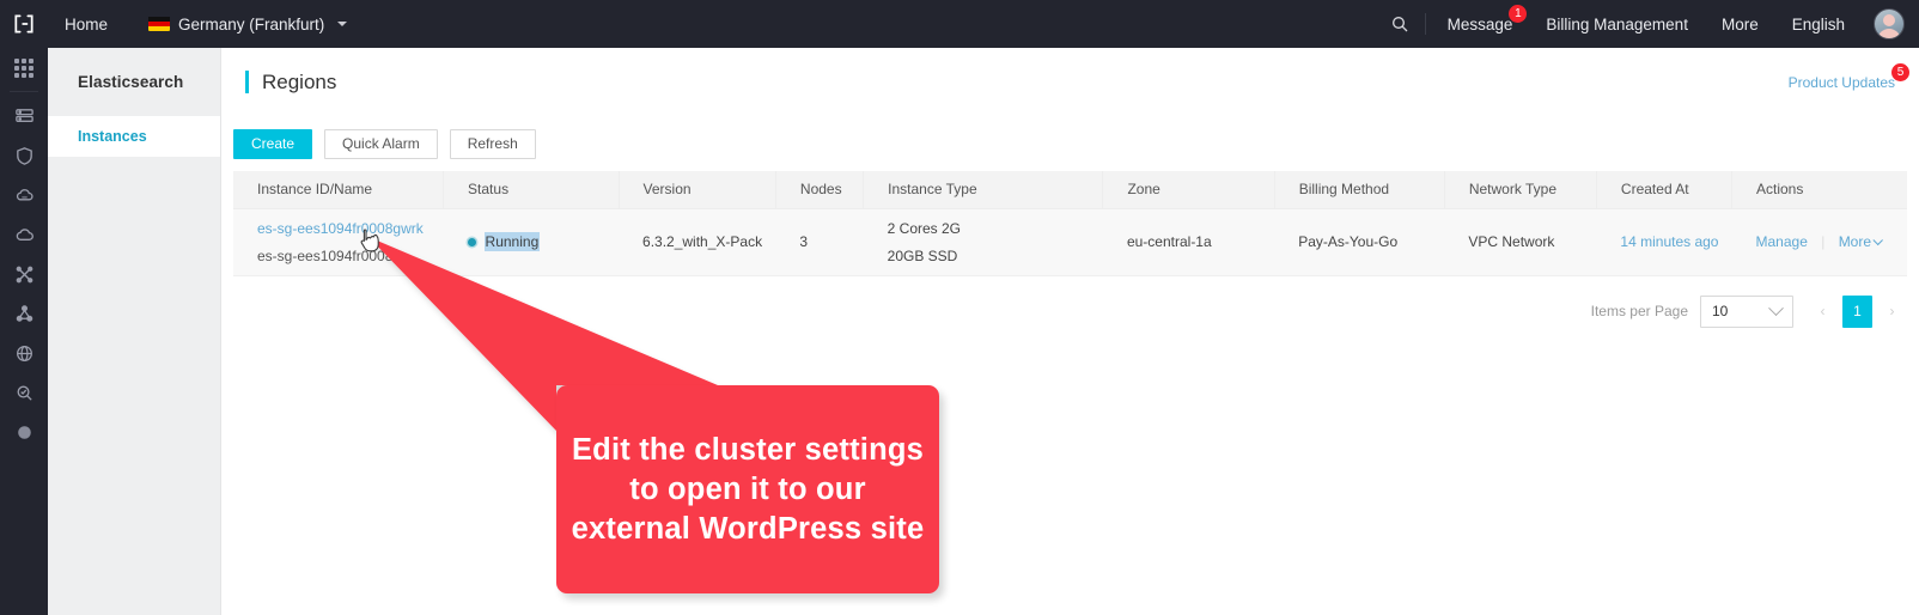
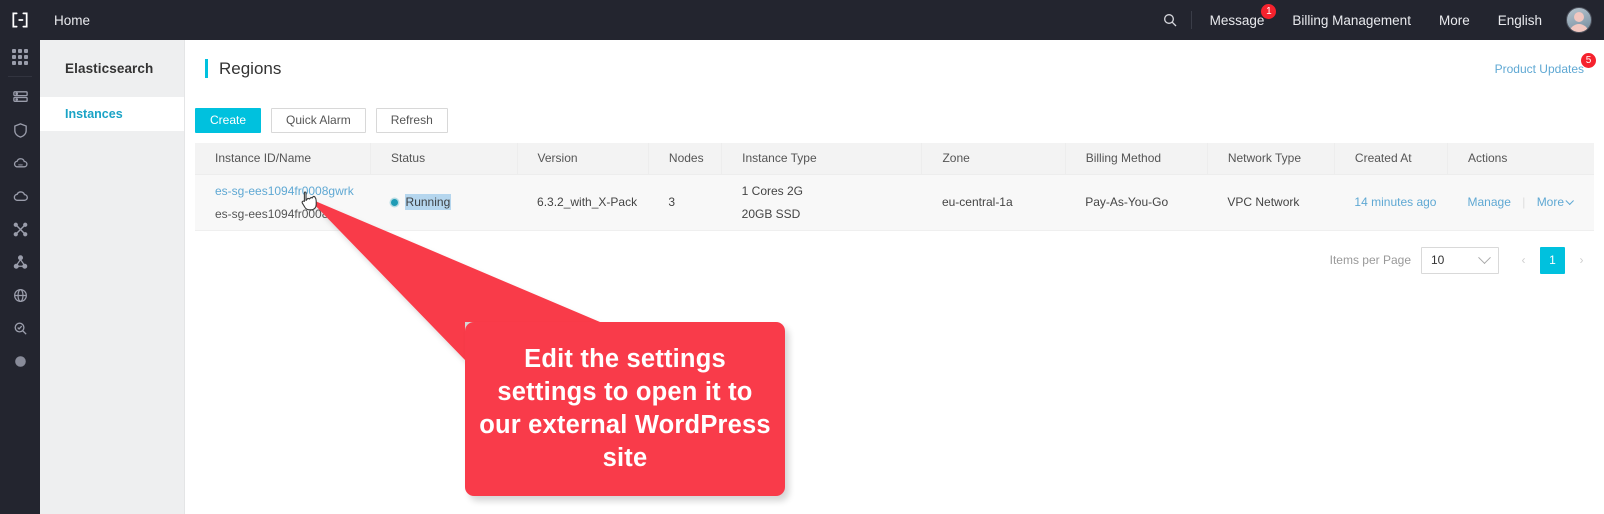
  Home
- Germany (Frankfurt)
  Message
  1
  Billing Management
  More
  English
  Elasticsearch
  Instances
  Regions
  Product Updates
  5
  Create
  Quick Alarm
  Refresh
  Instance ID/Name	Status	Version	Nodes	Instance Type	Zone	Billing Method	Network Type	Created At	Actions
- es-sg-ees1094fr0008gwrk es-sg-ees1094fr000	Running	6.3.2_with_X-Pack	3	2 Cores 2G 20GB SSD	eu-central-1a	Pay-As-You-Go	VPC Network	14 minutes ago	Manage More
+ es-sg-ees1094fr0008gwrk es-sg-ees1094fr000	Running	6.3.2_with_X-Pack	3	1 Cores 2G 20GB SSD	eu-central-1a	Pay-As-You-Go	VPC Network	14 minutes ago	Manage More
  Items per Page
  10
  ‹
  1
  ›
- Edit the cluster settings to open it to our external WordPress site
+ Edit the settings settings to open it to our external WordPress site
